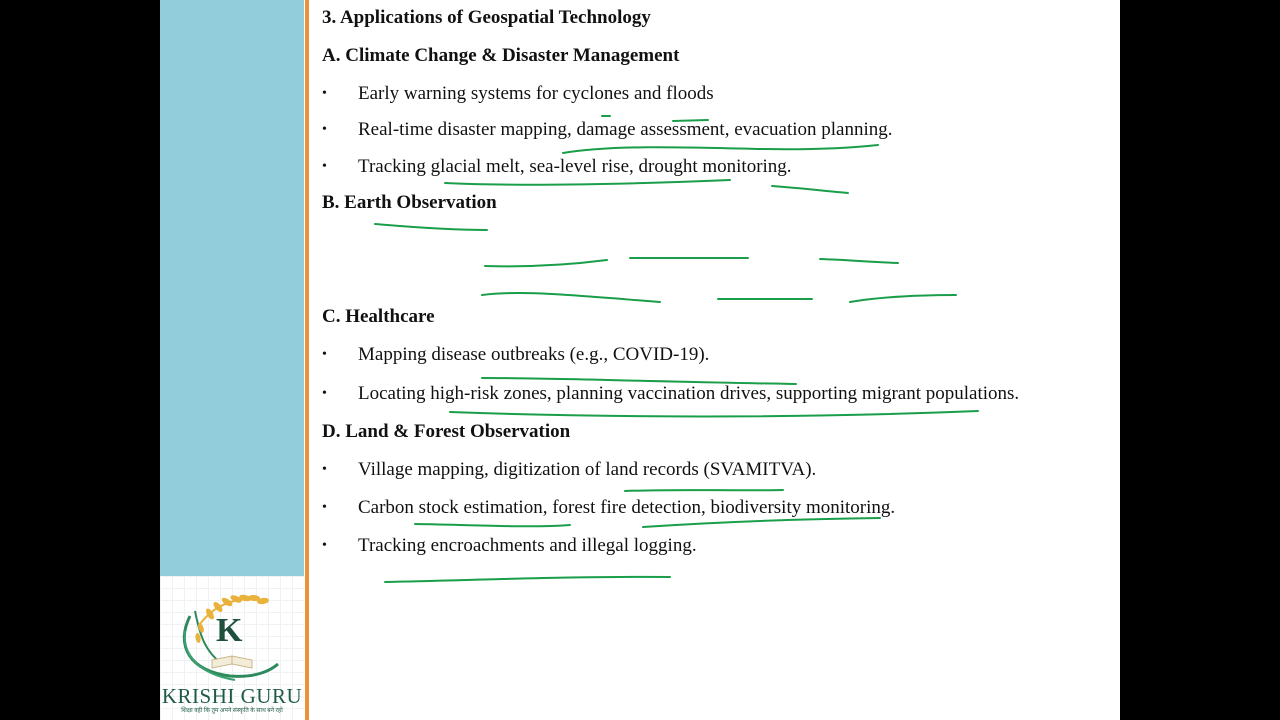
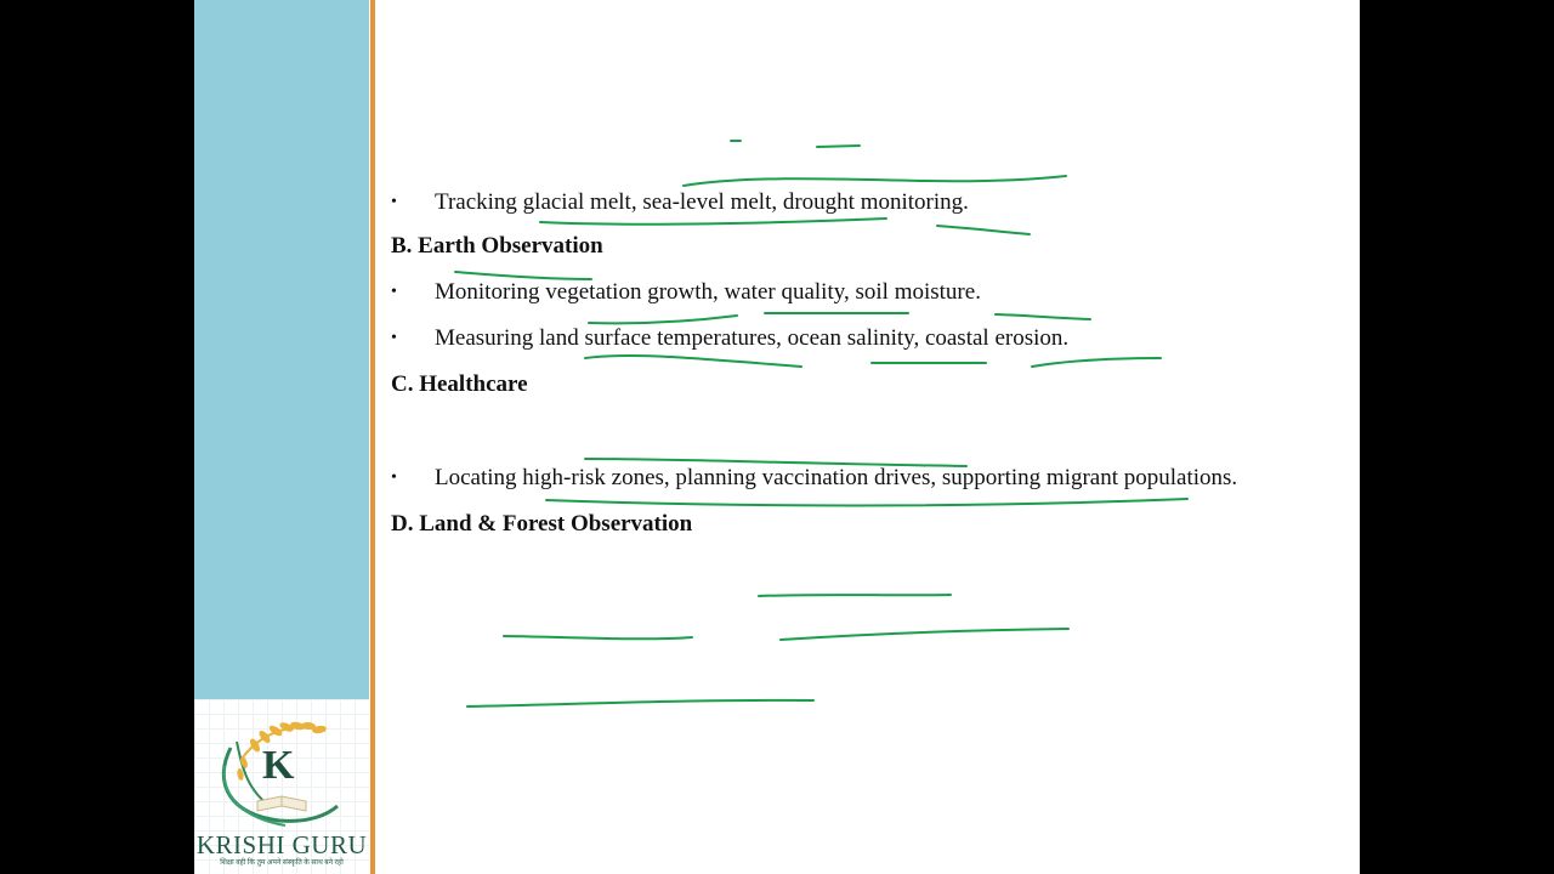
  K
  KRISHI GURU
- 3. Applications of Geospatial Technology
- A. Climate Change & Disaster Management
- • Early warning systems for cyclones and floods
- • Real-time disaster mapping, damage assessment, evacuation planning.
- • Tracking glacial melt, sea-level rise, drought monitoring.
+ • Tracking glacial melt, sea-level melt, drought monitoring.
  B. Earth Observation
+ • Monitoring vegetation growth, water quality, soil moisture.
+ • Measuring land surface temperatures, ocean salinity, coastal erosion.
  C. Healthcare
- • Mapping disease outbreaks (e.g., COVID-19).
  • Locating high-risk zones, planning vaccination drives, supporting migrant populations.
  D. Land & Forest Observation
- • Village mapping, digitization of land records (SVAMITVA).
- • Carbon stock estimation, forest fire detection, biodiversity monitoring.
- • Tracking encroachments and illegal logging.
